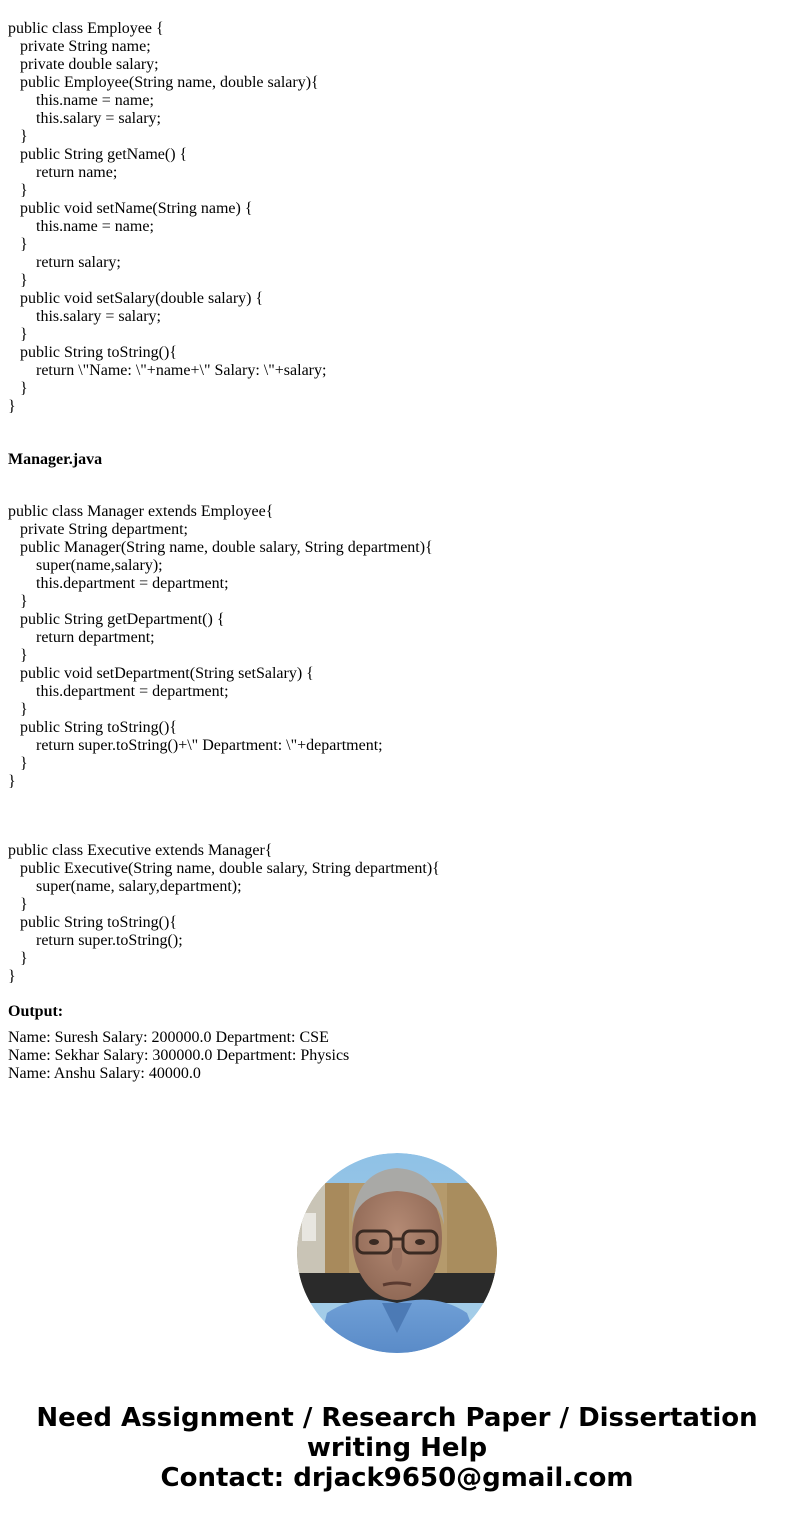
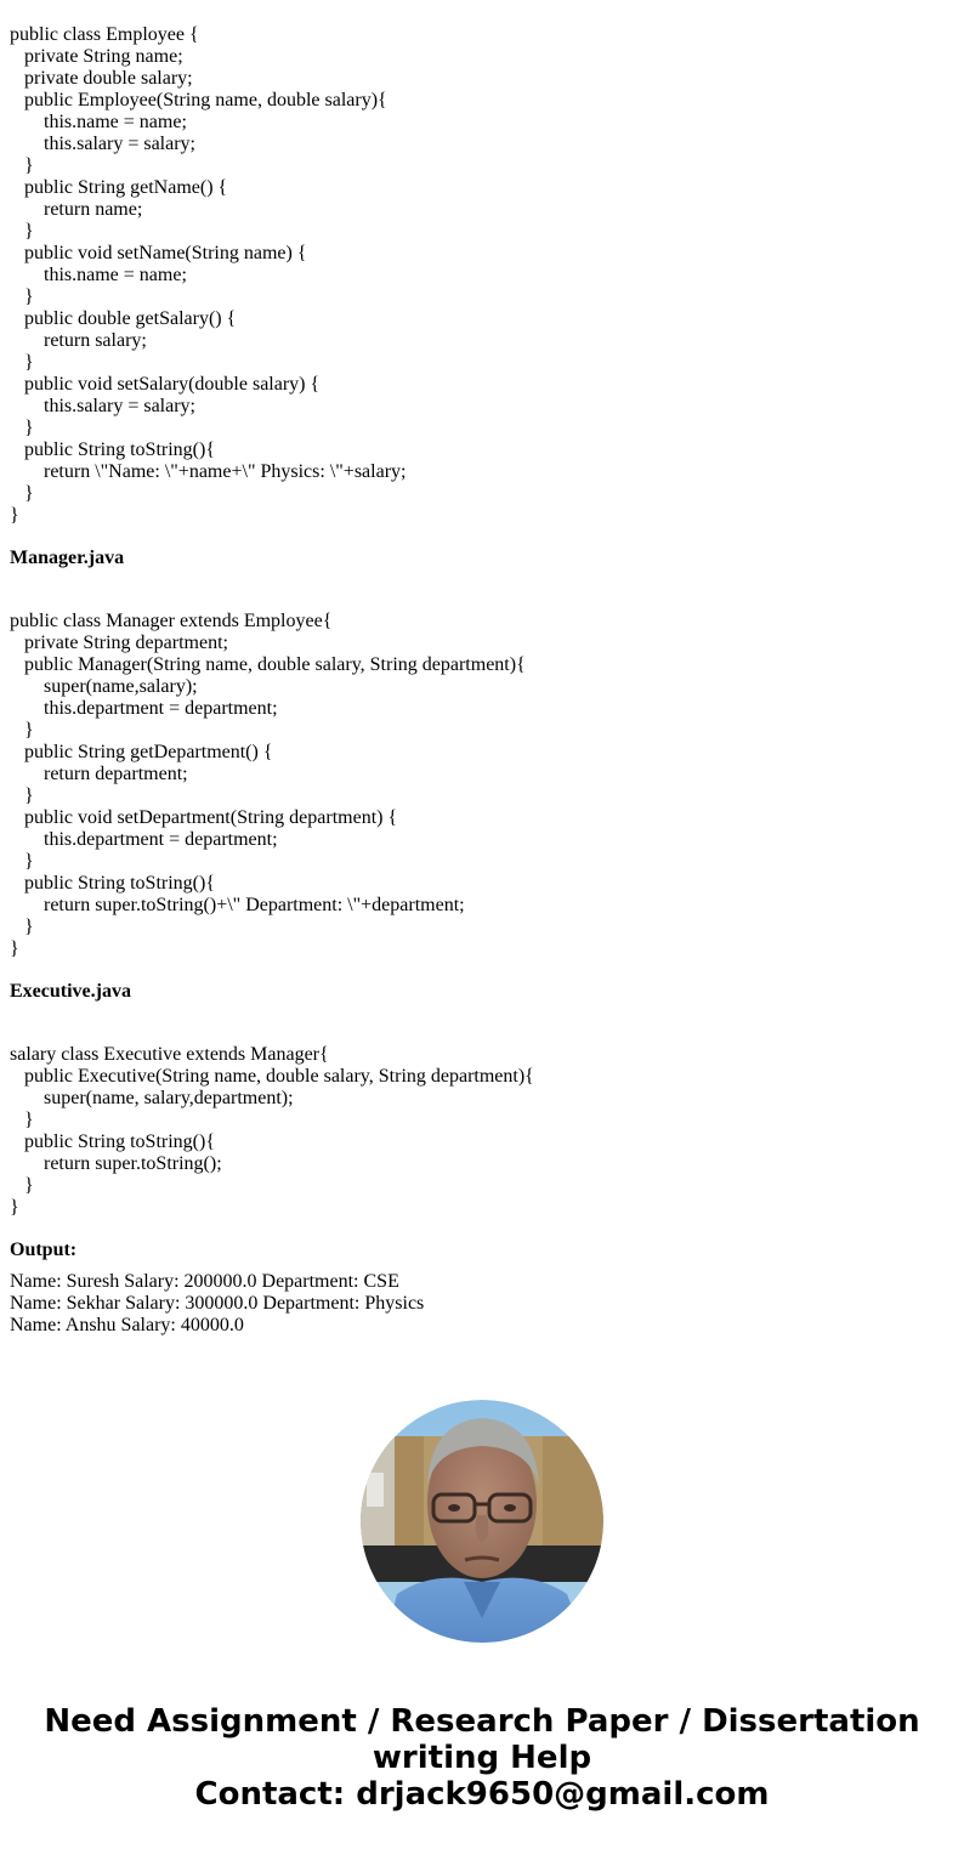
  public class Employee {
  private String name;
  private double salary;
  public Employee(String name, double salary){
  this.name = name;
  this.salary = salary;
  }
  public String getName() {
  return name;
  }
  public void setName(String name) {
  this.name = name;
  }
+ public double getSalary() {
  return salary;
  }
  public void setSalary(double salary) {
  this.salary = salary;
  }
  public String toString(){
- return \"Name: \"+name+\" Salary: \"+salary;
+ return \"Name: \"+name+\" Physics: \"+salary;
  }
  }
  Manager.java
  public class Manager extends Employee{
  private String department;
  public Manager(String name, double salary, String department){
  super(name,salary);
  this.department = department;
  }
  public String getDepartment() {
  return department;
  }
- public void setDepartment(String setSalary) {
+ public void setDepartment(String department) {
  this.department = department;
  }
  public String toString(){
  return super.toString()+\" Department: \"+department;
  }
  }
+ Executive.java
- public class Executive extends Manager{
+ salary class Executive extends Manager{
  public Executive(String name, double salary, String department){
  super(name, salary,department);
  }
  public String toString(){
  return super.toString();
  }
  }
  Output:
  Name: Suresh Salary: 200000.0 Department: CSE
  Name: Sekhar Salary: 300000.0 Department: Physics
  Name: Anshu Salary: 40000.0
  Need Assignment / Research Paper / Dissertation
  writing Help
  Contact: drjack9650@gmail.com
